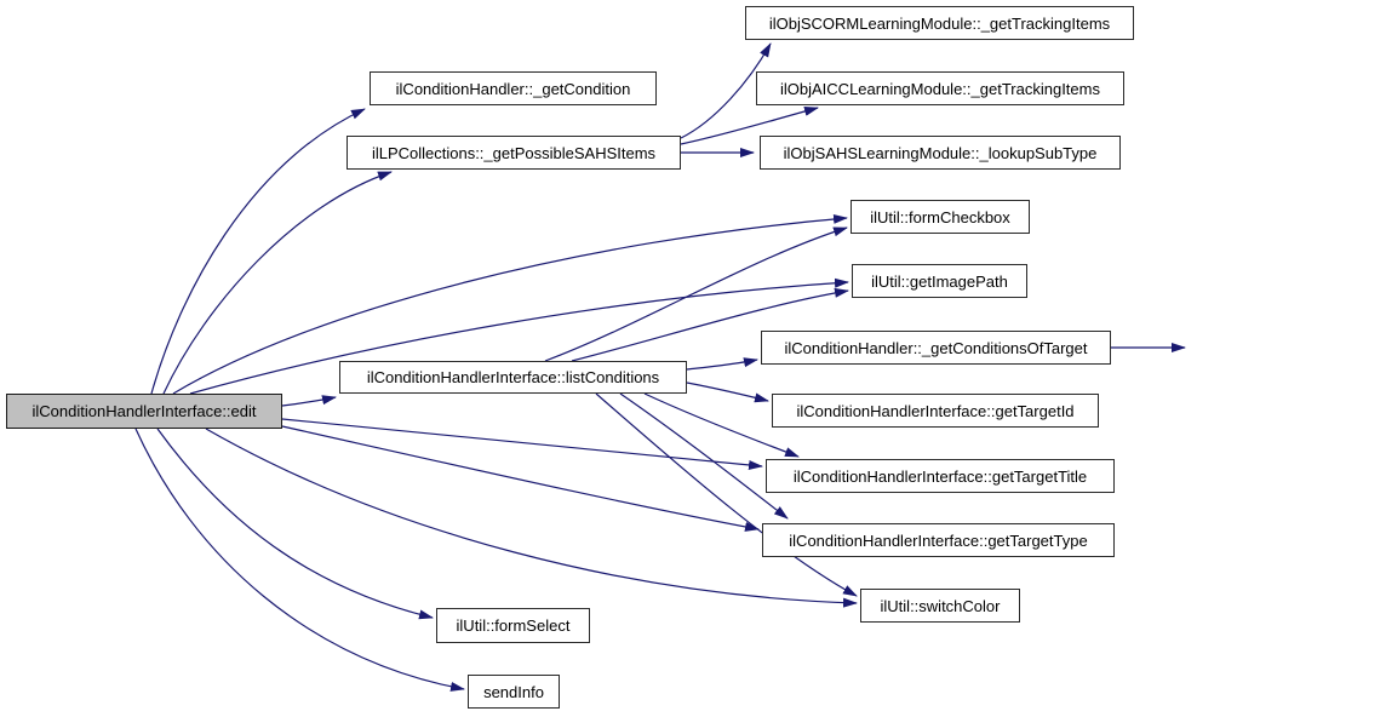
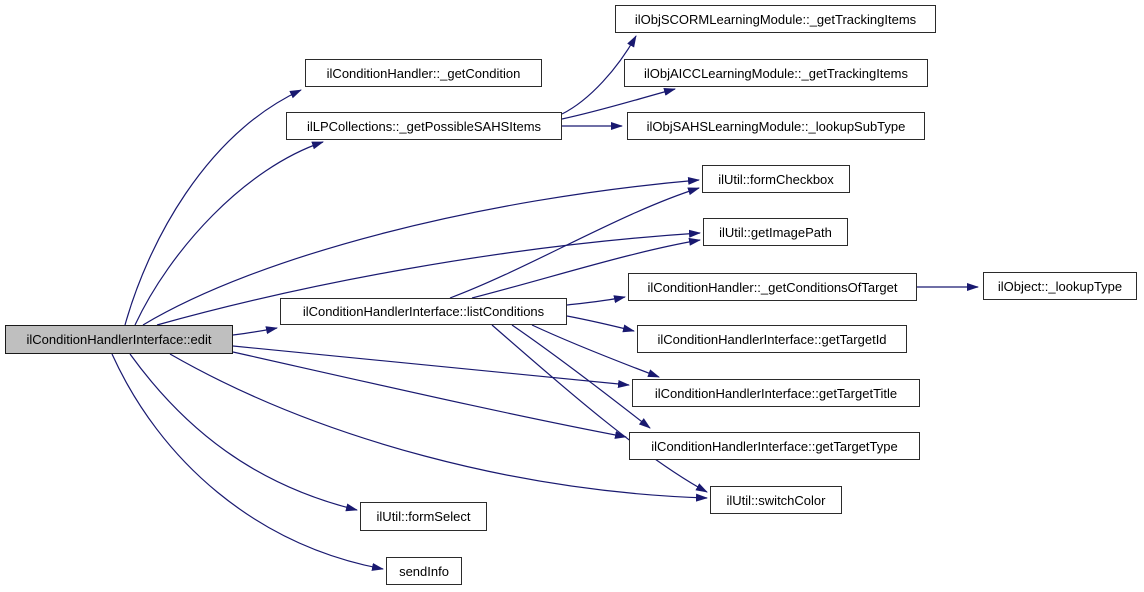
  ilConditionHandlerInterface::edit
  ilConditionHandler::_getCondition
  ilLPCollections::_getPossibleSAHSItems
  ilObjSCORMLearningModule::_getTrackingItems
  ilObjAICCLearningModule::_getTrackingItems
  ilObjSAHSLearningModule::_lookupSubType
  ilUtil::formCheckbox
  ilUtil::getImagePath
  ilConditionHandler::_getConditionsOfTarget
+ ilObject::_lookupType
  ilConditionHandlerInterface::listConditions
  ilConditionHandlerInterface::getTargetId
  ilConditionHandlerInterface::getTargetTitle
  ilConditionHandlerInterface::getTargetType
  ilUtil::switchColor
  ilUtil::formSelect
  sendInfo
